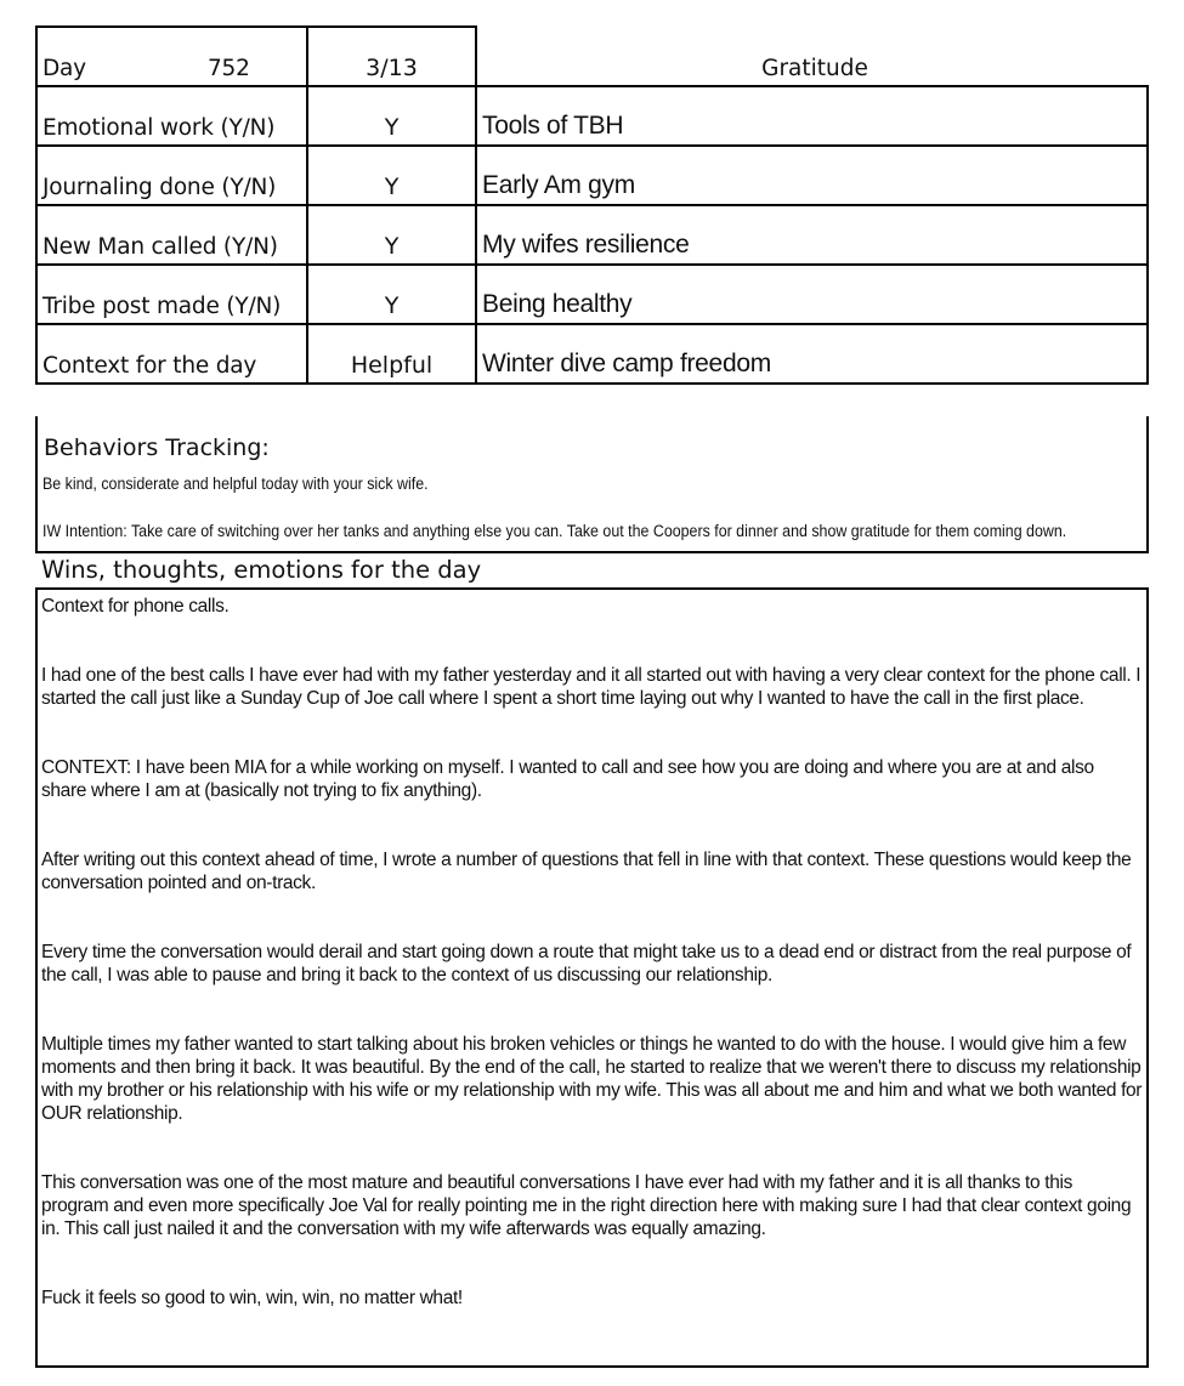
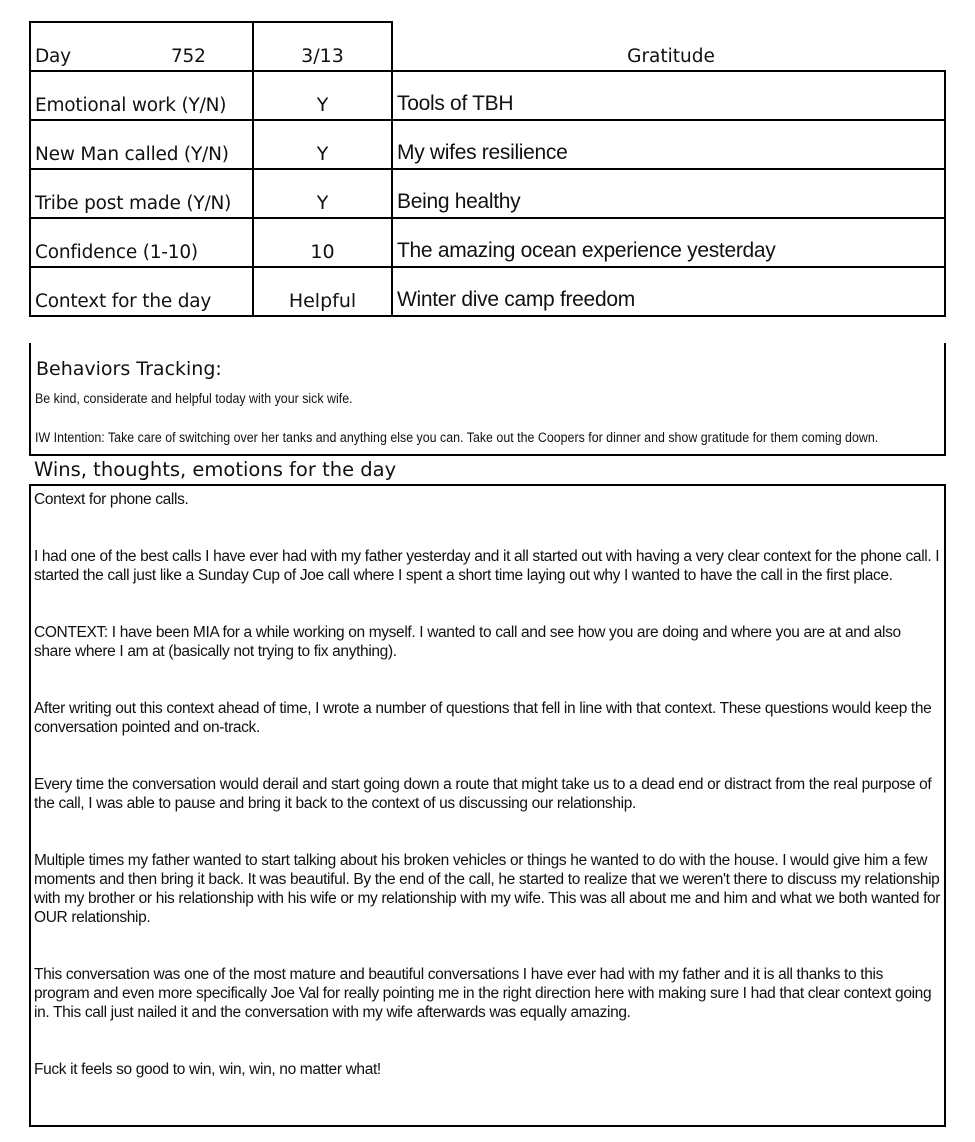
  Day 752	3/13	Gratitude
  Emotional work (Y/N)	Y	Tools of TBH
- Journaling done (Y/N)	Y	Early Am gym
  New Man called (Y/N)	Y	My wifes resilience
  Tribe post made (Y/N)	Y	Being healthy
+ Confidence (1-10)	10	The amazing ocean experience yesterday
  Context for the day	Helpful	Winter dive camp freedom
  Behaviors Tracking:
  Be kind, considerate and helpful today with your sick wife.
  IW Intention: Take care of switching over her tanks and anything else you can. Take out the Coopers for dinner and show gratitude for them coming down.
  Wins, thoughts, emotions for the day
  Context for phone calls.
  I had one of the best calls I have ever had with my father yesterday and it all started out with having a very clear context for the phone call. I started the call just like a Sunday Cup of Joe call where I spent a short time laying out why I wanted to have the call in the first place.
  CONTEXT: I have been MIA for a while working on myself. I wanted to call and see how you are doing and where you are at and also share where I am at (basically not trying to fix anything).
  After writing out this context ahead of time, I wrote a number of questions that fell in line with that context. These questions would keep the conversation pointed and on-track.
  Every time the conversation would derail and start going down a route that might take us to a dead end or distract from the real purpose of the call, I was able to pause and bring it back to the context of us discussing our relationship.
  Multiple times my father wanted to start talking about his broken vehicles or things he wanted to do with the house. I would give him a few moments and then bring it back. It was beautiful. By the end of the call, he started to realize that we weren't there to discuss my relationship with my brother or his relationship with his wife or my relationship with my wife. This was all about me and him and what we both wanted for OUR relationship.
  This conversation was one of the most mature and beautiful conversations I have ever had with my father and it is all thanks to this program and even more specifically Joe Val for really pointing me in the right direction here with making sure I had that clear context going in. This call just nailed it and the conversation with my wife afterwards was equally amazing.
  Fuck it feels so good to win, win, win, no matter what!
